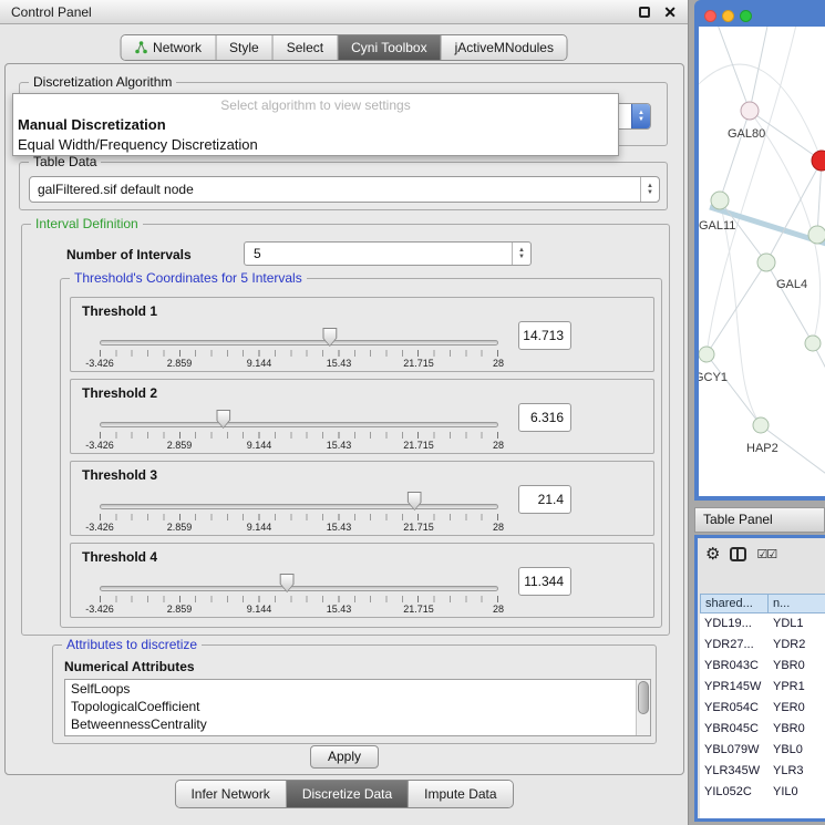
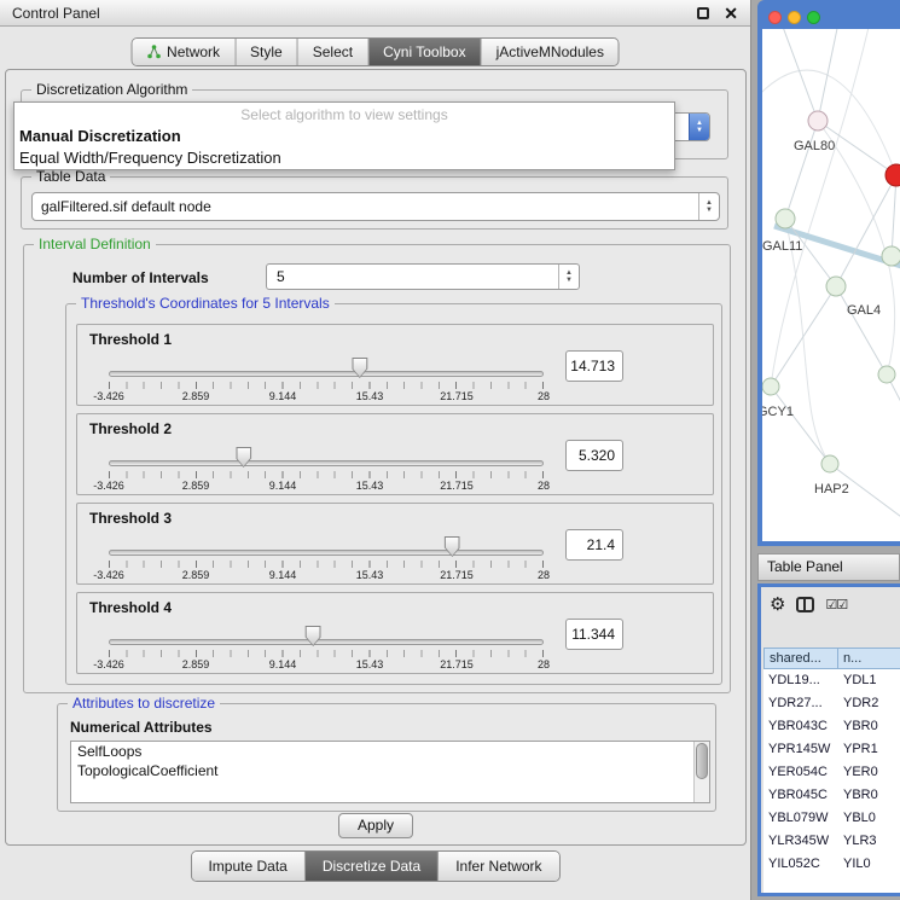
  Control Panel
  ✕
  Network
  Style
  Select
  Cyni Toolbox
  jActiveMNodules
  Discretization Algorithm
  Select algorithm to view settings
  Manual Discretization
  Equal Width/Frequency Discretization
  Table Data
  galFiltered.sif default node
  Interval Definition
  Number of Intervals
  5
  Threshold's Coordinates for 5 Intervals
  Threshold 1
  -3.426
  2.859
  9.144
  15.43
  21.715
  28
  14.713
  Threshold 2
  -3.426
  2.859
  9.144
  15.43
  21.715
  28
- 6.316
+ 5.320
  Threshold 3
  -3.426
  2.859
  9.144
  15.43
  21.715
  28
  21.4
  Threshold 4
  -3.426
  2.859
  9.144
  15.43
  21.715
  28
  11.344
  Attributes to discretize
  Numerical Attributes
  SelfLoops
  TopologicalCoefficient
- BetweennessCentrality
  Apply
- Infer Network
+ Impute Data
  Discretize Data
- Impute Data
+ Infer Network
  GAL80
  GAL11
  GAL4
  GCY1
  HAP2
  Table Panel
  ⚙
  ☑☑
  shared...
  n...
  YDL19...
  YDL1
  YDR27...
  YDR2
  YBR043C
  YBR0
  YPR145W
  YPR1
  YER054C
  YER0
  YBR045C
  YBR0
  YBL079W
  YBL0
  YLR345W
  YLR3
  YIL052C
  YIL0
